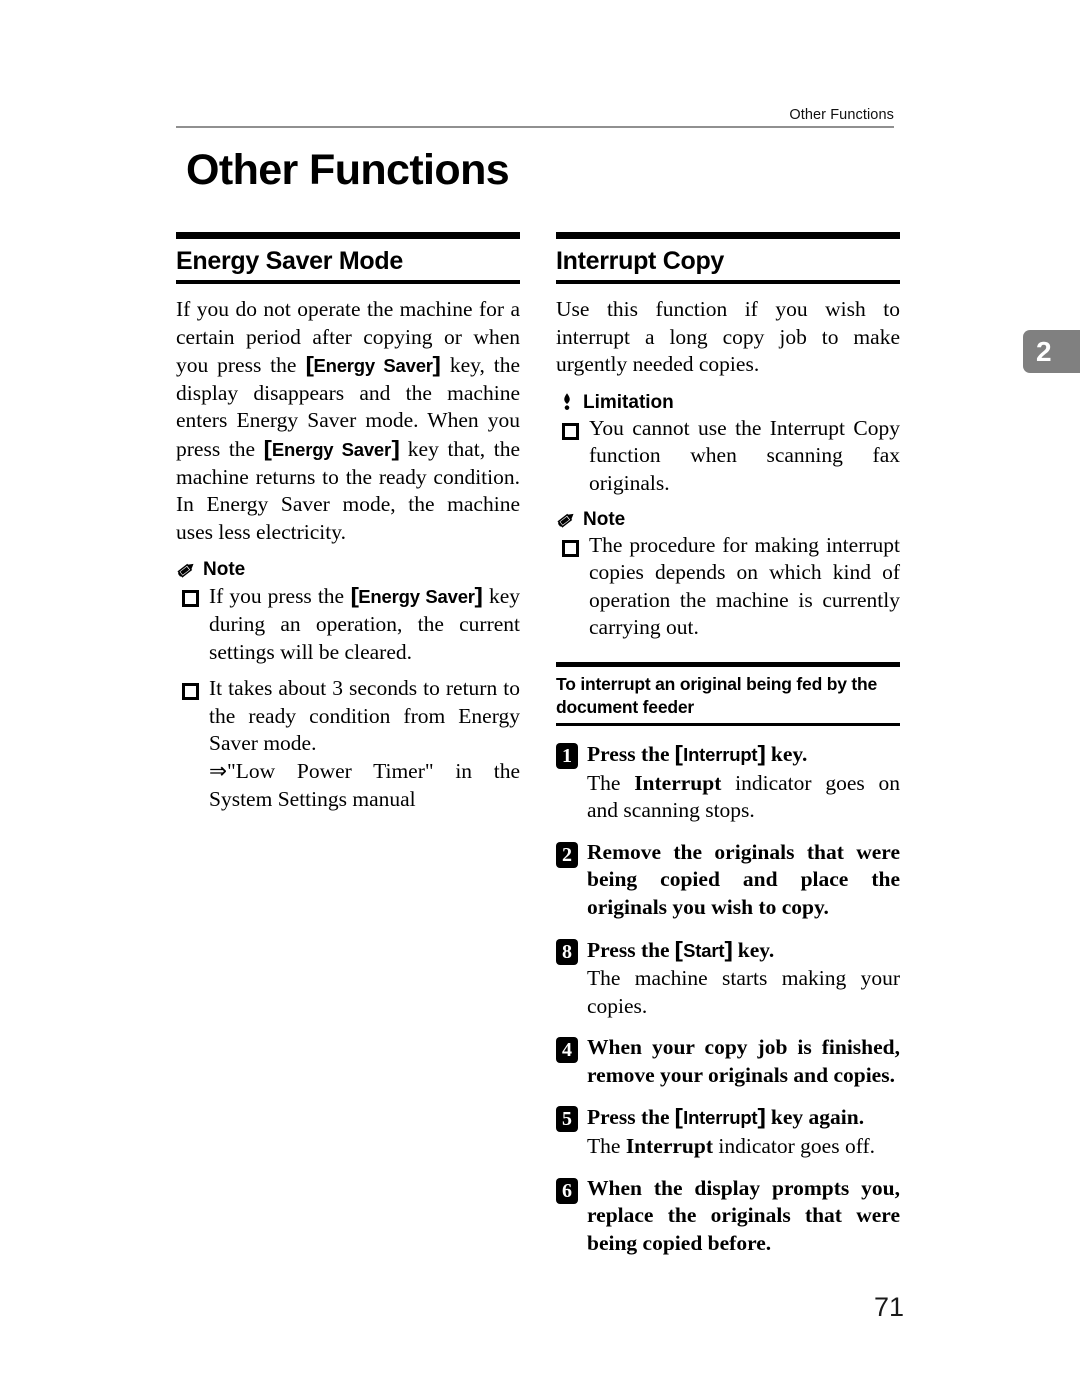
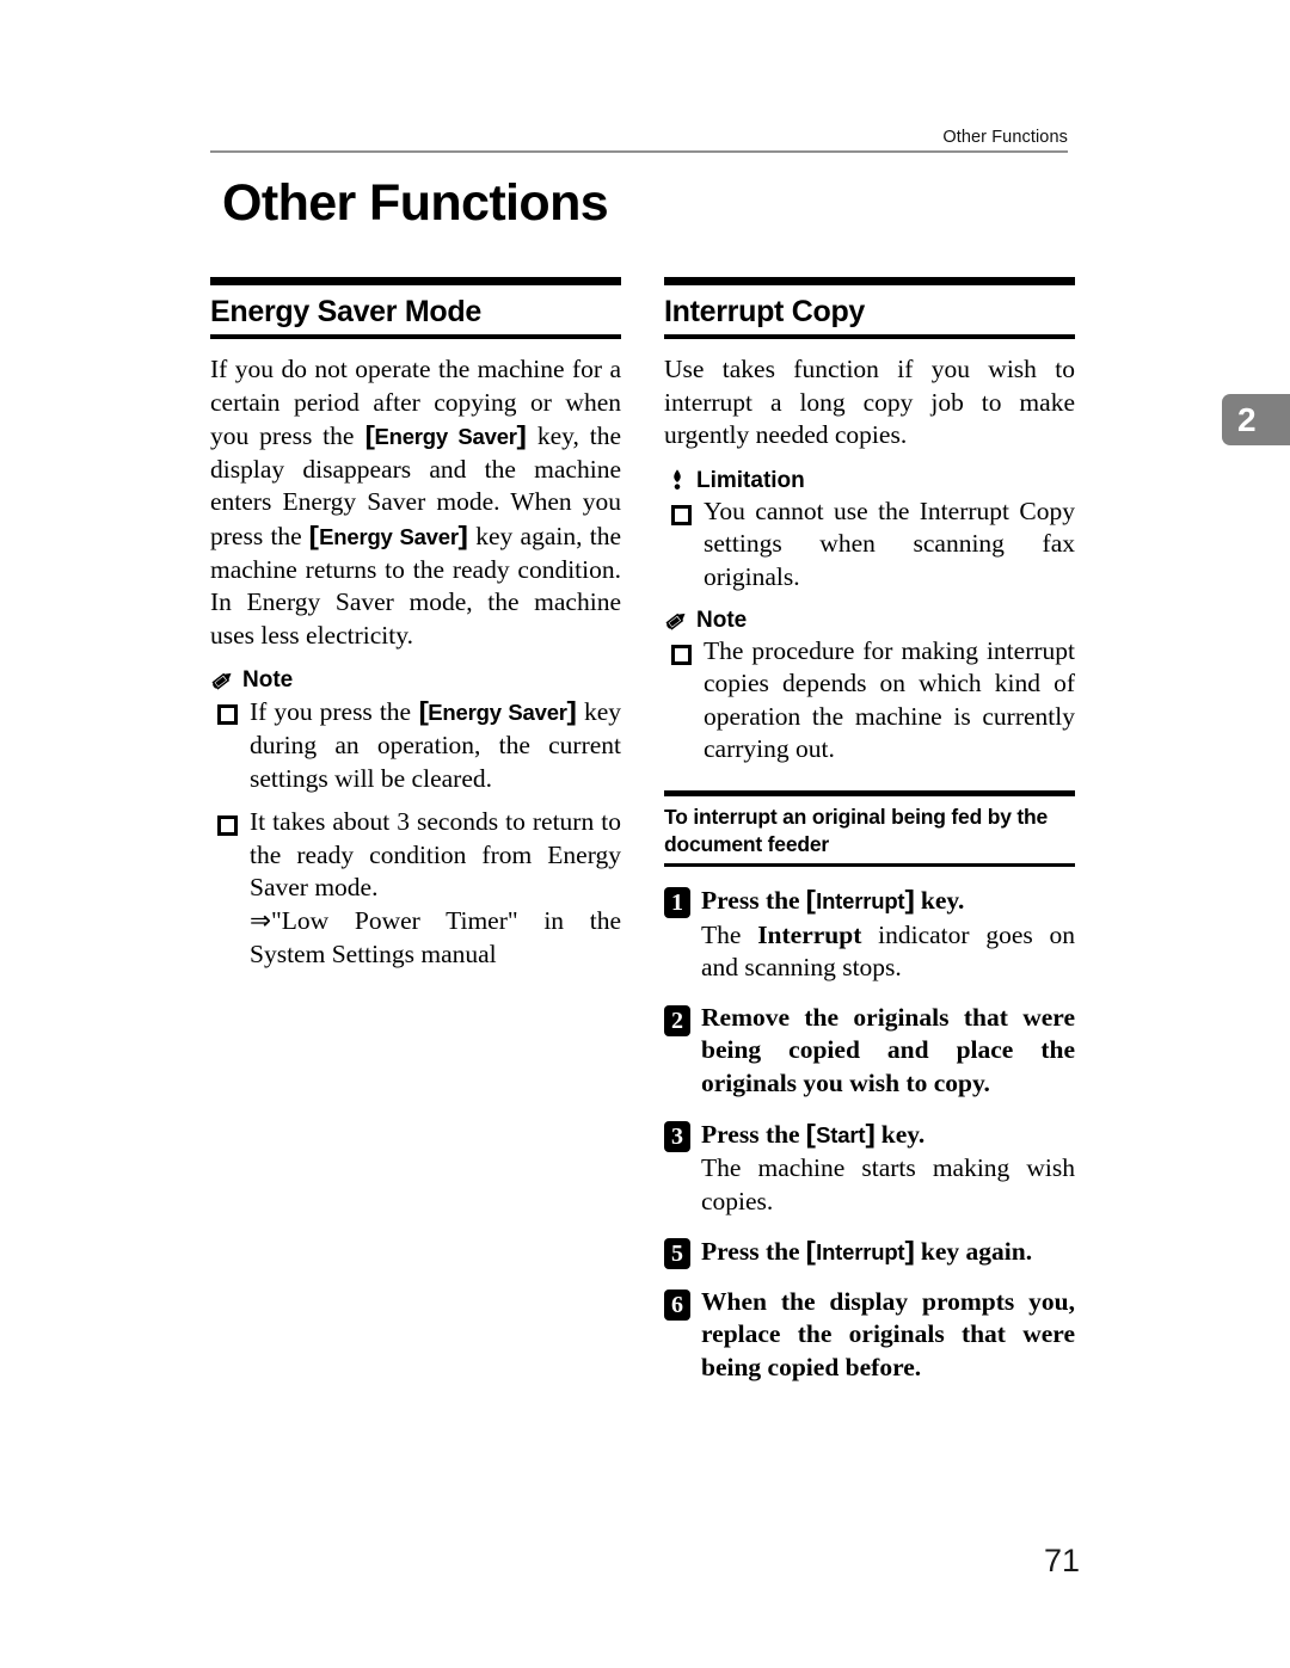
  Other Functions
  2
  Other Functions
  Energy Saver Mode
- If you do not operate the machine for a certain period after copying or when you press the [Energy Saver] key, the display disappears and the machine enters Energy Saver mode. When you press the [Energy Saver] key that, the machine returns to the ready condition. In Energy Saver mode, the machine uses less electricity.
+ If you do not operate the machine for a certain period after copying or when you press the [Energy Saver] key, the display disappears and the machine enters Energy Saver mode. When you press the [Energy Saver] key again, the machine returns to the ready condition. In Energy Saver mode, the machine uses less electricity.
  Note
  If you press the [Energy Saver] key during an operation, the current settings will be cleared.
  It takes about 3 seconds to return to the ready condition from Energy Saver mode.
  ⇒"Low Power Timer" in the System Settings manual
  Interrupt Copy
- Use this function if you wish to interrupt a long copy job to make urgently needed copies.
+ Use takes function if you wish to interrupt a long copy job to make urgently needed copies.
  Limitation
- You cannot use the Interrupt Copy function when scanning fax originals.
+ You cannot use the Interrupt Copy settings when scanning fax originals.
  Note
  The procedure for making interrupt copies depends on which kind of operation the machine is currently carrying out.
  To interrupt an original being fed by the document feeder
  1
  Press the [Interrupt] key.
  The Interrupt indicator goes on and scanning stops.
  2
  Remove the originals that were being copied and place the originals you wish to copy.
- 8
+ 3
  Press the [Start] key.
- The machine starts making your copies.
+ The machine starts making wish copies.
- 4
- When your copy job is finished, remove your originals and copies.
  5
  Press the [Interrupt] key again.
- The Interrupt indicator goes off.
  6
  When the display prompts you, replace the originals that were being copied before.
  71
